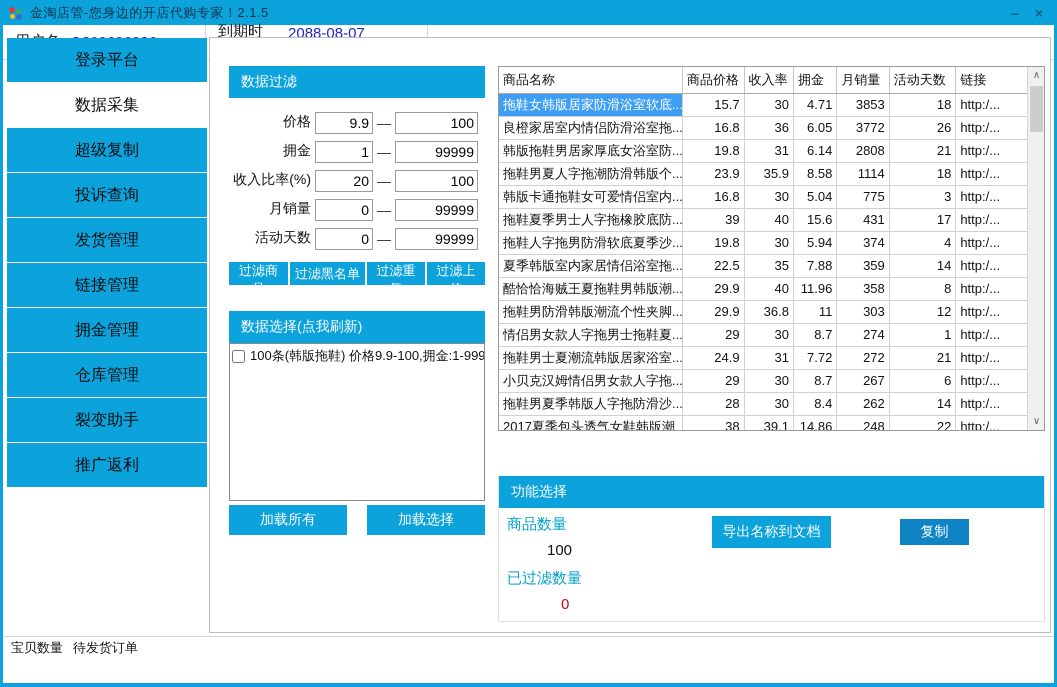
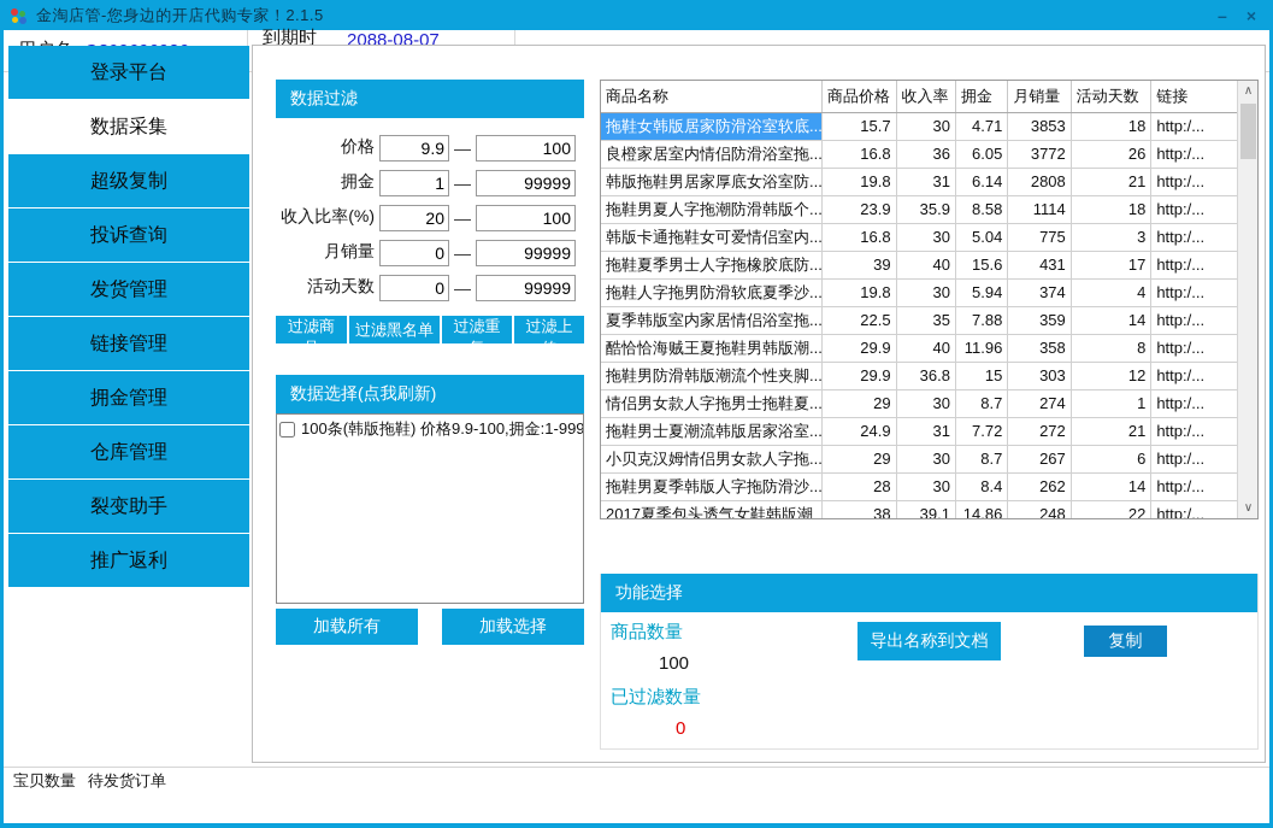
  金淘店管-您身边的开店代购专家！2.1.5
  –
  ×
  登录平台
  数据采集
  超级复制
  投诉查询
  发货管理
  链接管理
  拥金管理
  仓库管理
  裂变助手
  推广返利
  数据过滤
  价格
  9.9
  —
  100
  拥金
  1
  —
  99999
  收入比率(%)
  20
  —
  100
  月销量
  0
  —
  99999
  活动天数
  0
  —
  99999
  过滤商品
  过滤黑名单
  过滤重复
  过滤上传
  数据选择(点我刷新)
  100条(韩版拖鞋) 价格9.9-100,拥金:1-999
  加载所有
  加载选择
  商品名称	商品价格	收入率	拥金	月销量	活动天数	链接
  拖鞋女韩版居家防滑浴室软底...	15.7	30	4.71	3853	18	http:/...
  良橙家居室内情侣防滑浴室拖...	16.8	36	6.05	3772	26	http:/...
  韩版拖鞋男居家厚底女浴室防...	19.8	31	6.14	2808	21	http:/...
  拖鞋男夏人字拖潮防滑韩版个...	23.9	35.9	8.58	1114	18	http:/...
  韩版卡通拖鞋女可爱情侣室内...	16.8	30	5.04	775	3	http:/...
  拖鞋夏季男士人字拖橡胶底防...	39	40	15.6	431	17	http:/...
  拖鞋人字拖男防滑软底夏季沙...	19.8	30	5.94	374	4	http:/...
  夏季韩版室内家居情侣浴室拖...	22.5	35	7.88	359	14	http:/...
  酷恰恰海贼王夏拖鞋男韩版潮...	29.9	40	11.96	358	8	http:/...
- 拖鞋男防滑韩版潮流个性夹脚...	29.9	36.8	11	303	12	http:/...
+ 拖鞋男防滑韩版潮流个性夹脚...	29.9	36.8	15	303	12	http:/...
  情侣男女款人字拖男士拖鞋夏...	29	30	8.7	274	1	http:/...
  拖鞋男士夏潮流韩版居家浴室...	24.9	31	7.72	272	21	http:/...
  小贝克汉姆情侣男女款人字拖...	29	30	8.7	267	6	http:/...
  拖鞋男夏季韩版人字拖防滑沙...	28	30	8.4	262	14	http:/...
  2017夏季包头透气女鞋韩版潮	38	39.1	14.86	248	22	http:/...
  ∧
  ∨
  功能选择
  商品数量
  100
  已过滤数量
  0
  导出名称到文档
  复制
  宝贝数量
  待发货订单
